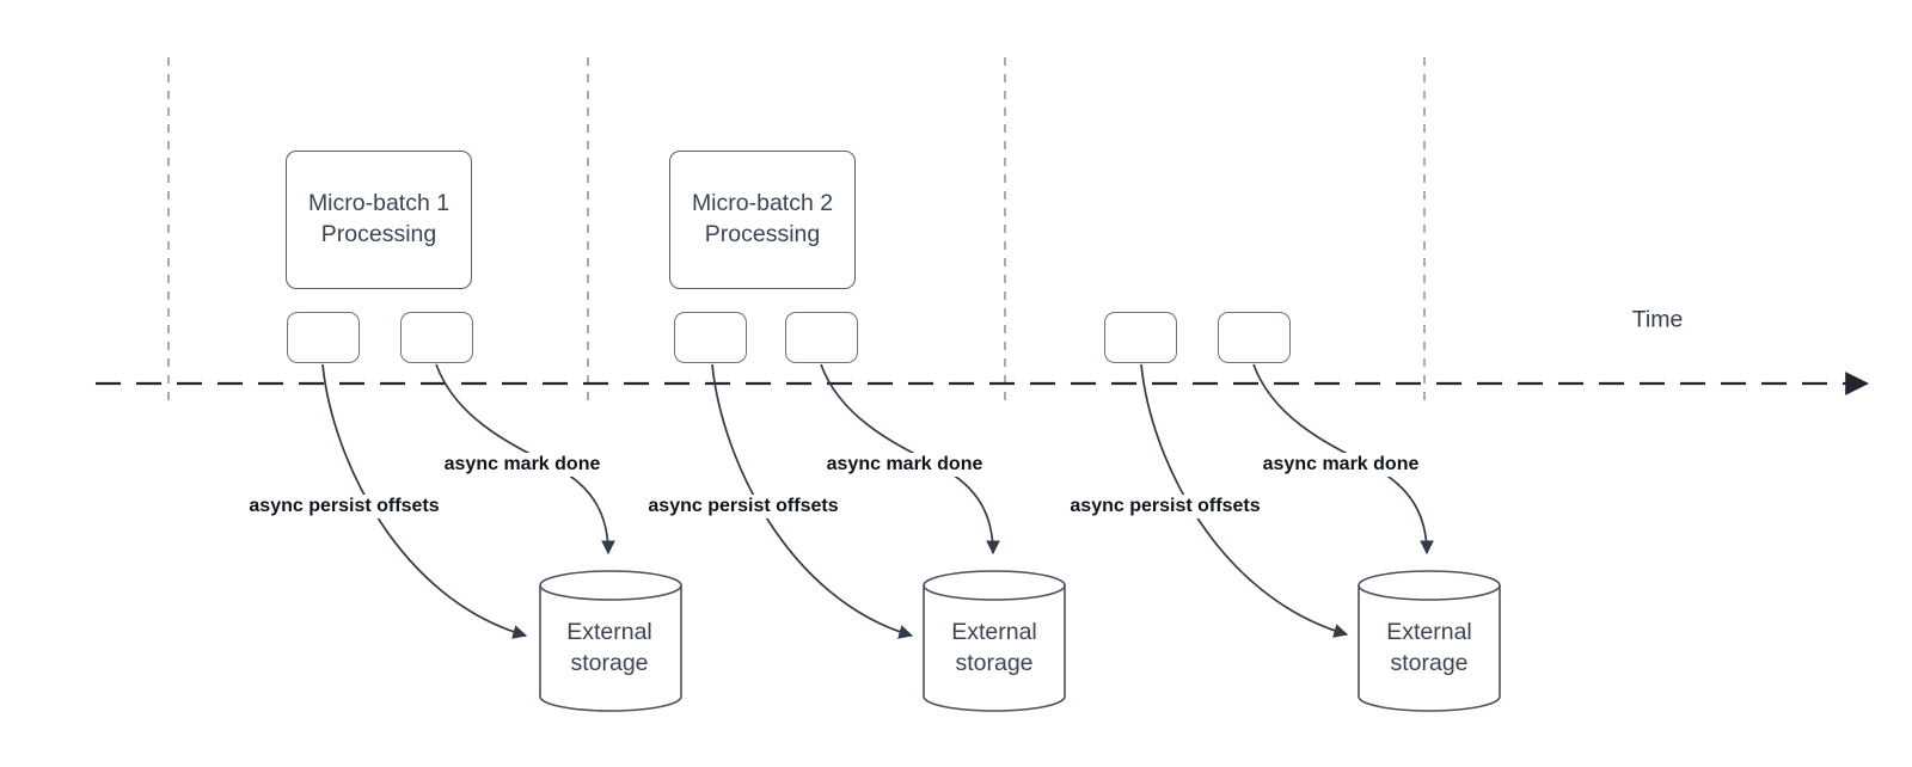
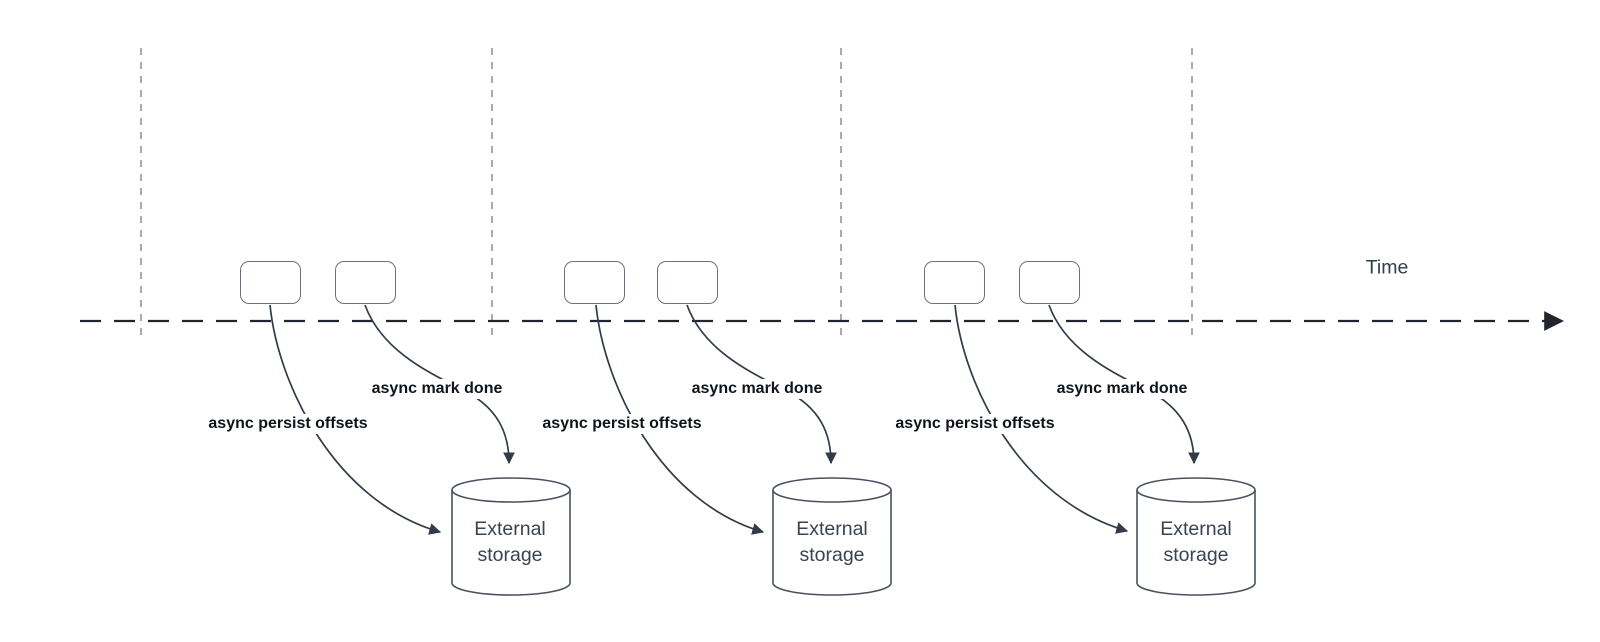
- Micro-batch 1 Processing
- Micro-batch 2 Processing
  async persist offsets
  async mark done
  async persist offsets
  async mark done
  async persist offsets
  async mark done
  External storage
  External storage
  External storage
  Time
